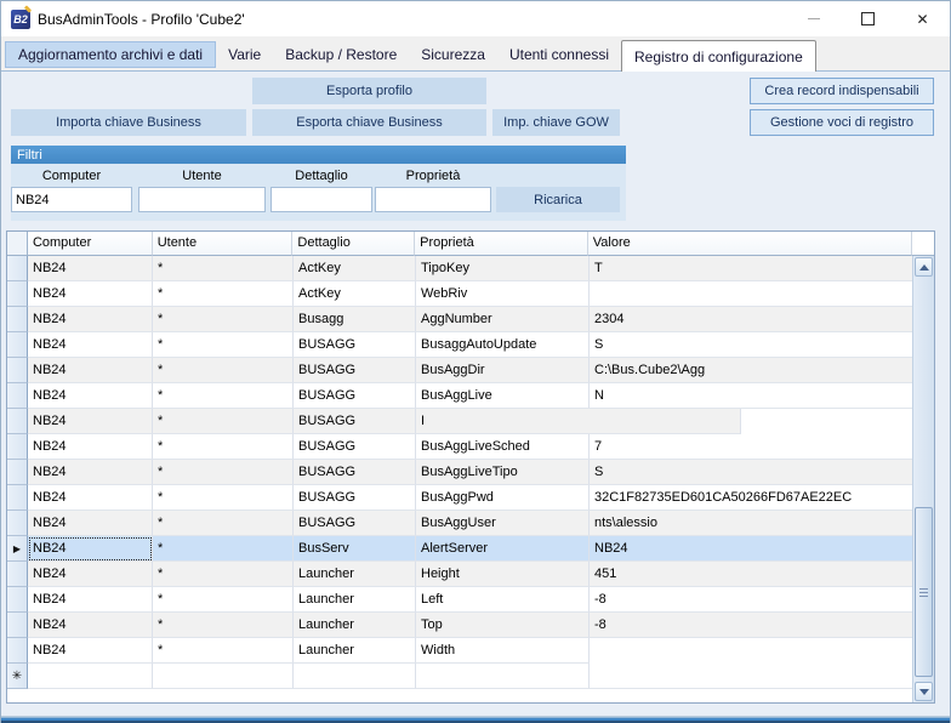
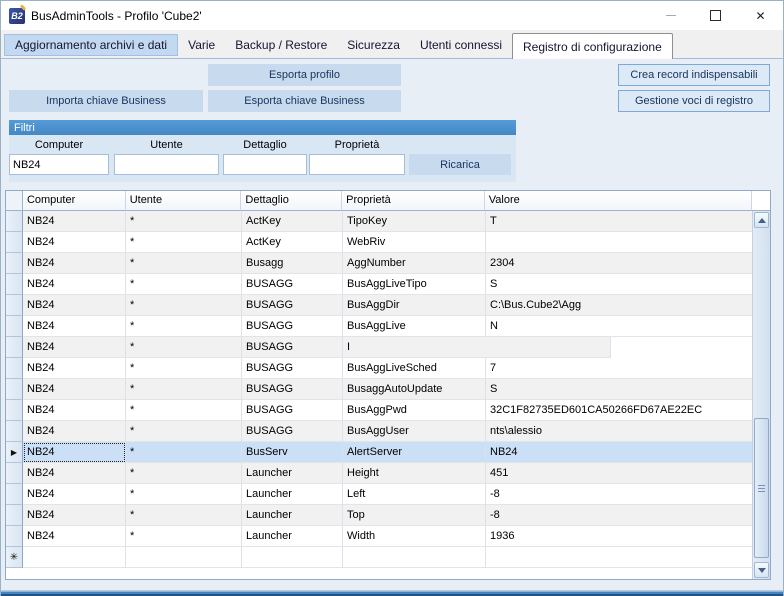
  B2
  BusAdminTools - Profilo 'Cube2'
  ✕
  Aggiornamento archivi e dati
  Varie
  Backup / Restore
  Sicurezza
  Utenti connessi
  Registro di configurazione
  Esporta profilo
  Importa chiave Business
  Esporta chiave Business
- Imp. chiave GOW
  Crea record indispensabili
  Gestione voci di registro
  Filtri
  Computer
  Utente
  Dettaglio
  Proprietà
  NB24
  Ricarica
  Computer
  Utente
  Dettaglio
  Proprietà
  Valore
  NB24
  *
  ActKey
  TipoKey
  T
  NB24
  *
  ActKey
  WebRiv
  NB24
  *
  Busagg
  AggNumber
  2304
  NB24
  *
  BUSAGG
- BusaggAutoUpdate
+ BusAggLiveTipo
  S
  NB24
  *
  BUSAGG
  BusAggDir
  C:\Bus.Cube2\Agg
  NB24
  *
  BUSAGG
  BusAggLive
  N
  NB24
  *
  BUSAGG
  I
  NB24
  *
  BUSAGG
  BusAggLiveSched
  7
  NB24
  *
  BUSAGG
- BusAggLiveTipo
+ BusaggAutoUpdate
  S
  NB24
  *
  BUSAGG
  BusAggPwd
  32C1F82735ED601CA50266FD67AE22EC
  NB24
  *
  BUSAGG
  BusAggUser
  nts\alessio
  ▶
  NB24
  *
  BusServ
  AlertServer
  NB24
  NB24
  *
  Launcher
  Height
  451
  NB24
  *
  Launcher
  Left
  -8
  NB24
  *
  Launcher
  Top
  -8
  NB24
  *
  Launcher
  Width
+ 1936
  ✳
